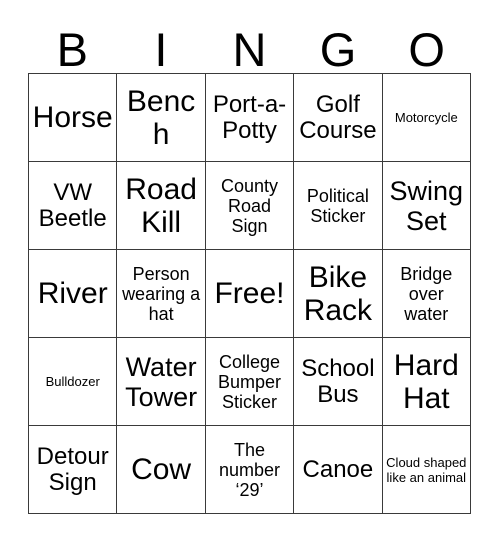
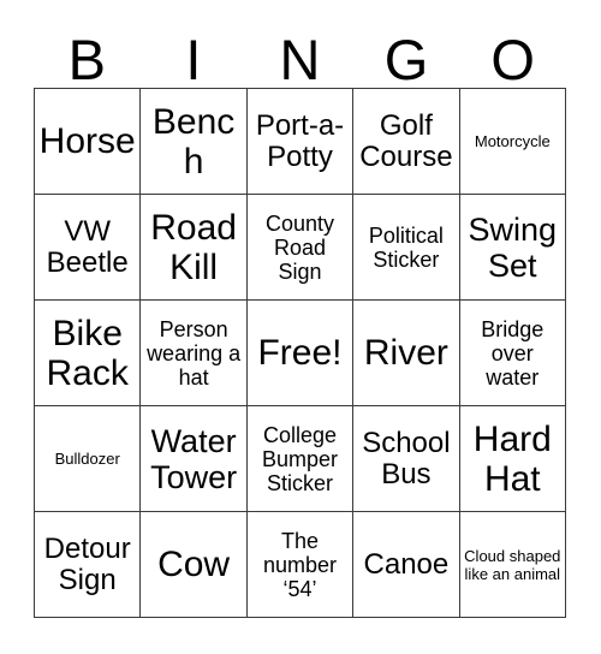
  B
  I
  N
  G
  O
  Horse
  Bench
  Port-a-Potty
  Golf Course
  Motorcycle
  VW Beetle
  Road Kill
  County Road Sign
  Political Sticker
  Swing Set
- River
+ Bike Rack
  Person wearing a hat
  Free!
- Bike Rack
+ River
  Bridge over water
  Bulldozer
  Water Tower
  College Bumper Sticker
  School Bus
  Hard Hat
  Detour Sign
  Cow
- The number ‘29’
+ The number ‘54’
  Canoe
  Cloud shaped like an animal
